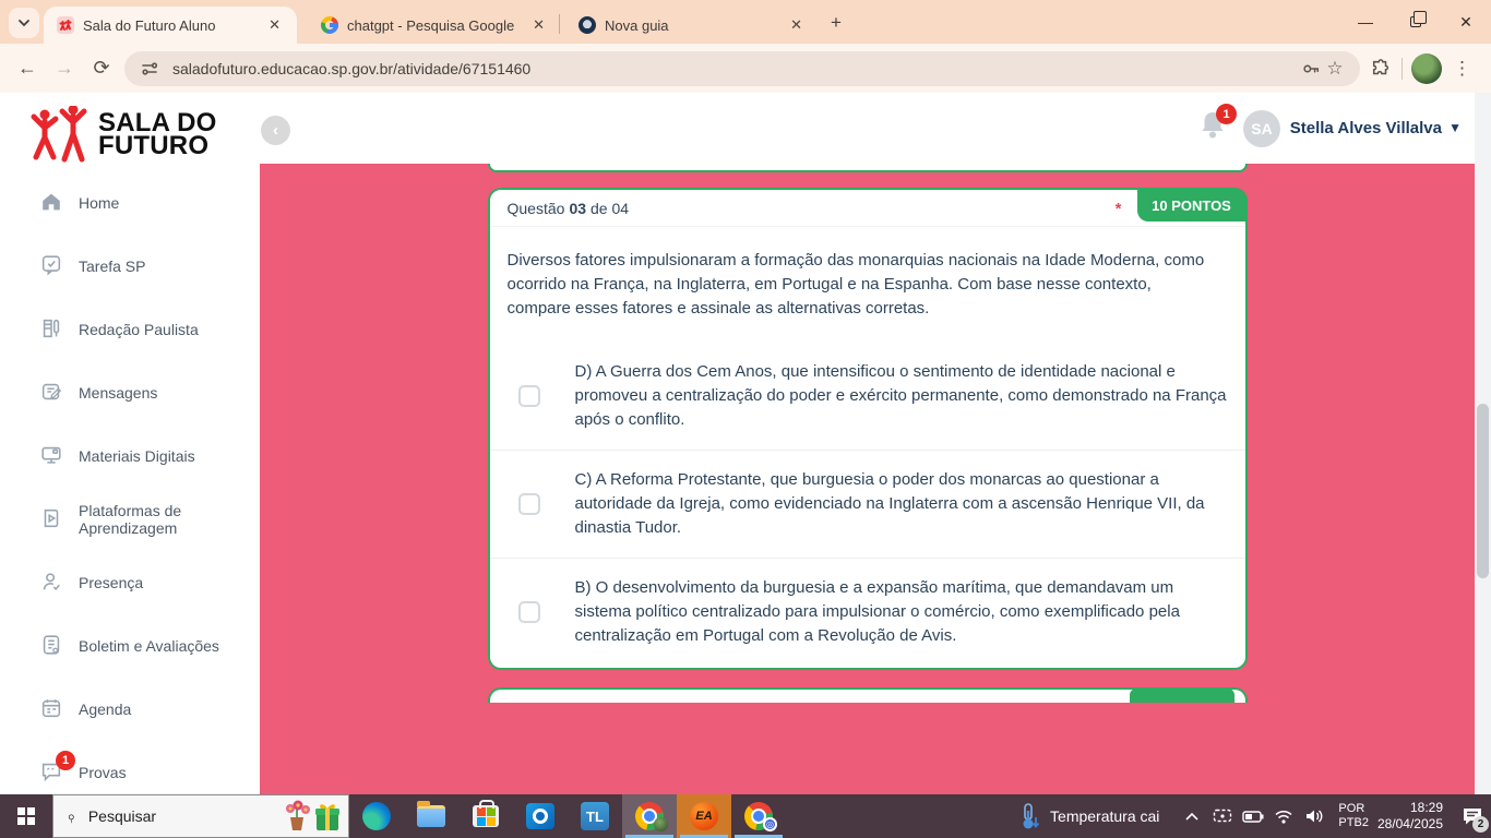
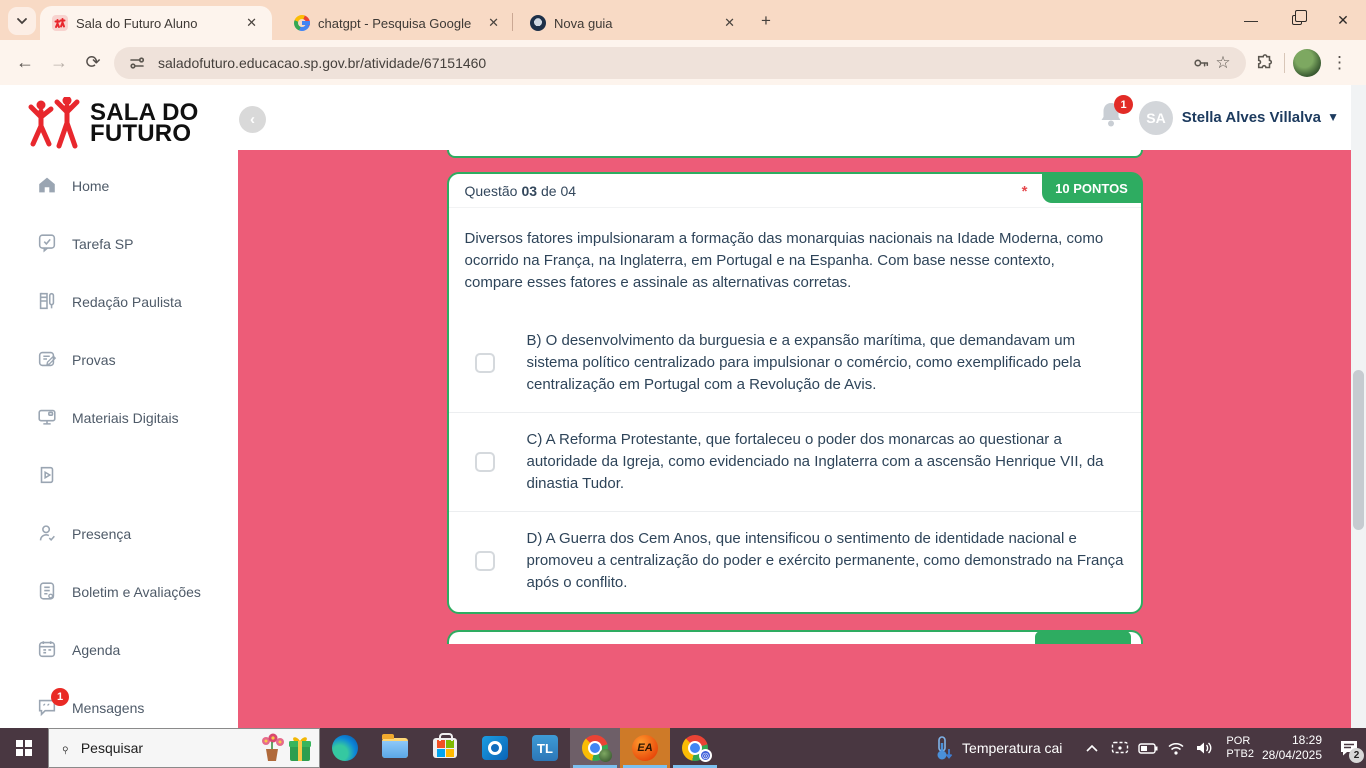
  Sala do Futuro Aluno
  ✕
  chatgpt - Pesquisa Google
  ✕
  Nova guia
  ✕
  +
  —
  ✕
  ←
  →
  ⟳
  saladofuturo.educacao.sp.gov.br/atividade/67151460
  ☆
  ⋮
  SALA DO
  FUTURO
  Home
  Tarefa SP
  Redação Paulista
- Mensagens
+ Provas
  Materiais Digitais
- Plataformas de Aprendizagem
  Presença
  Boletim e Avaliações
  Agenda
  1
- Provas
+ Mensagens
  ‹
  1
  SA
  Stella Alves Villalva
  ▼
  Questão
  03
  de 04
  *
  10 PONTOS
  Diversos fatores impulsionaram a formação das monarquias nacionais na Idade Moderna, como ocorrido na França, na Inglaterra, em Portugal e na Espanha. Com base nesse contexto, compare esses fatores e assinale as alternativas corretas.
- D) A Guerra dos Cem Anos, que intensificou o sentimento de identidade nacional e promoveu a centralização do poder e exército permanente, como demonstrado na França após o conflito.
+ B) O desenvolvimento da burguesia e a expansão marítima, que demandavam um sistema político centralizado para impulsionar o comércio, como exemplificado pela centralização em Portugal com a Revolução de Avis.
- C) A Reforma Protestante, que burguesia o poder dos monarcas ao questionar a autoridade da Igreja, como evidenciado na Inglaterra com a ascensão Henrique VII, da dinastia Tudor.
+ C) A Reforma Protestante, que fortaleceu o poder dos monarcas ao questionar a autoridade da Igreja, como evidenciado na Inglaterra com a ascensão Henrique VII, da dinastia Tudor.
- B) O desenvolvimento da burguesia e a expansão marítima, que demandavam um sistema político centralizado para impulsionar o comércio, como exemplificado pela centralização em Portugal com a Revolução de Avis.
+ D) A Guerra dos Cem Anos, que intensificou o sentimento de identidade nacional e promoveu a centralização do poder e exército permanente, como demonstrado na França após o conflito.
  Pesquisar
  TL
  EA
  ◎
  Temperatura cai
  POR
  PTB2
  18:29
  28/04/2025
  2
